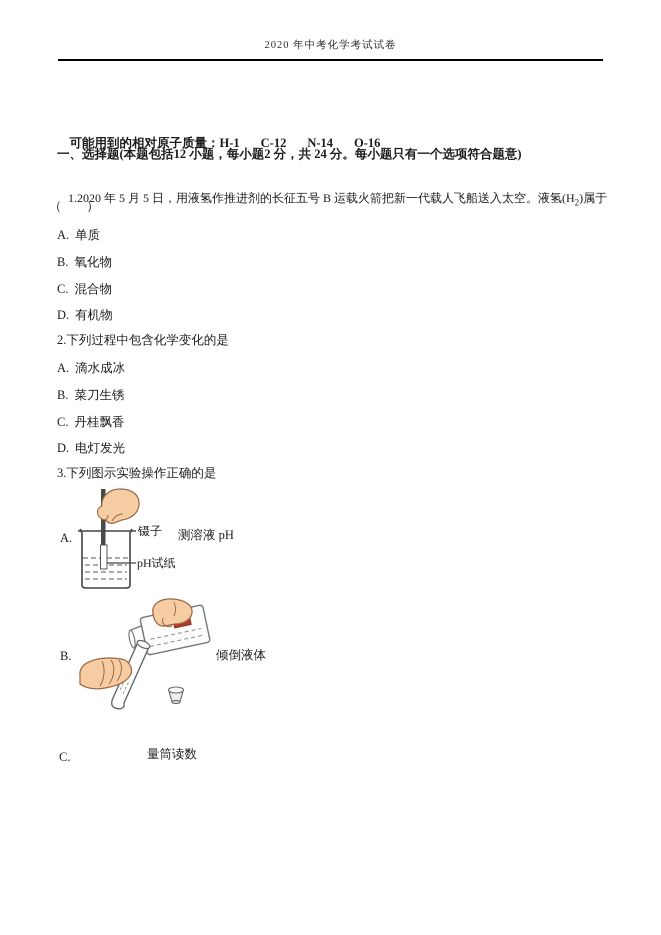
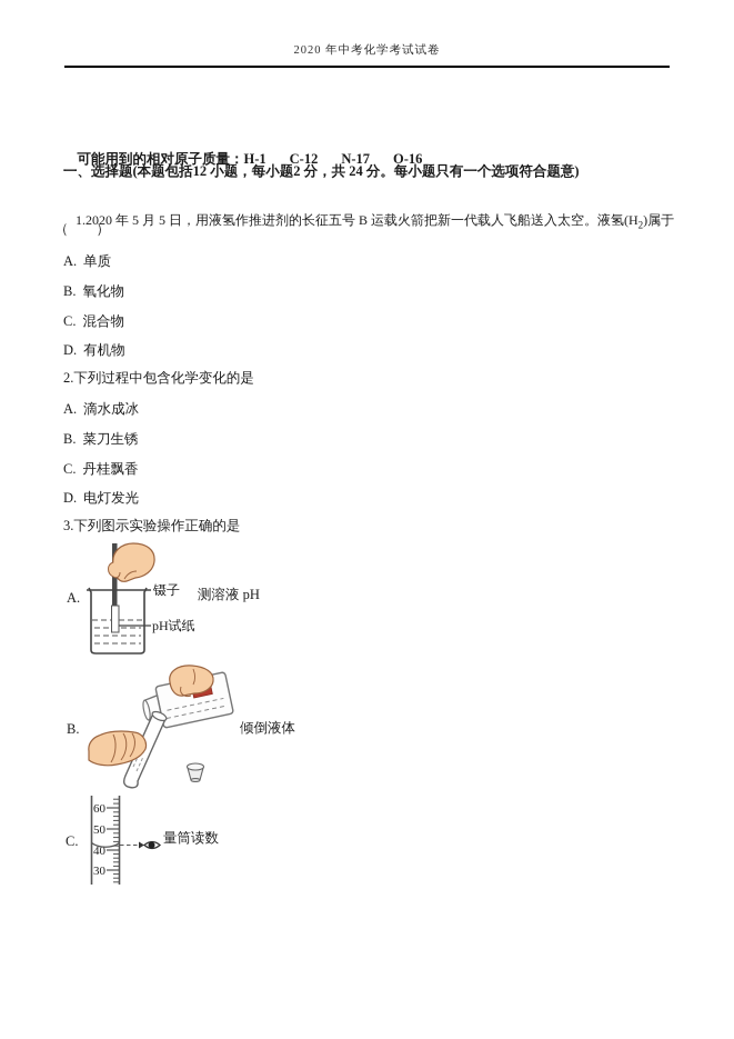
  2020 年中考化学考试试卷
- 可能用到的相对原子质量：H-1 C-12 N-14 O-16
+ 可能用到的相对原子质量：H-1 C-12 N-17 O-16
  一、选择题(本题包括12 小题，每小题2 分，共 24 分。每小题只有一个选项符合题意)
  1.2020 年 5 月 5 日，用液氢作推进剂的长征五号 B 运载火箭把新一代载人飞船送入太空。液氢(H2)属于
  （ ）
  A. 单质
  B. 氧化物
  C. 混合物
  D. 有机物
  2.下列过程中包含化学变化的是
  A. 滴水成冰
  B. 菜刀生锈
  C. 丹桂飘香
  D. 电灯发光
  3.下列图示实验操作正确的是
  A.
  镊子
  测溶液 pH
  pH试纸
  B.
  倾倒液体
  C.
+ 60
+ 50
+ 40
+ 30
  量筒读数
